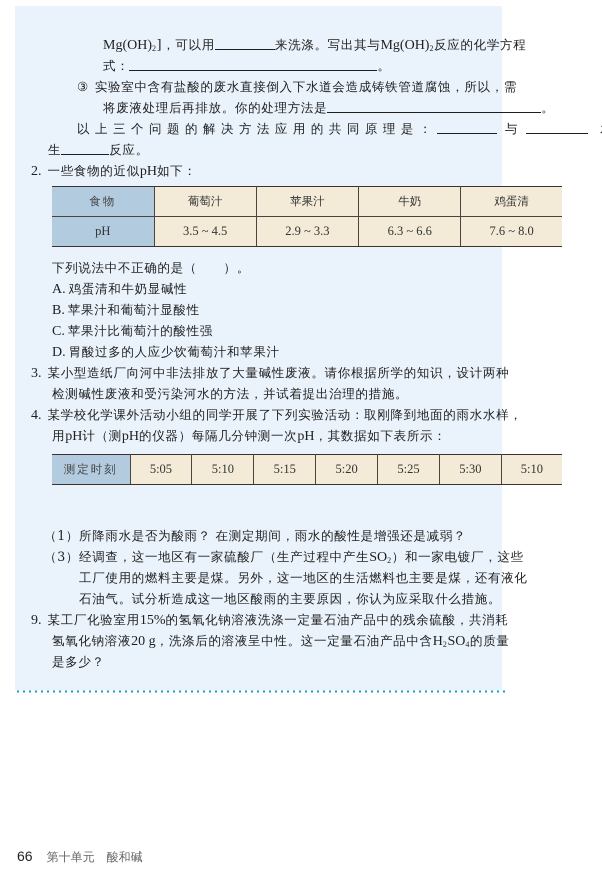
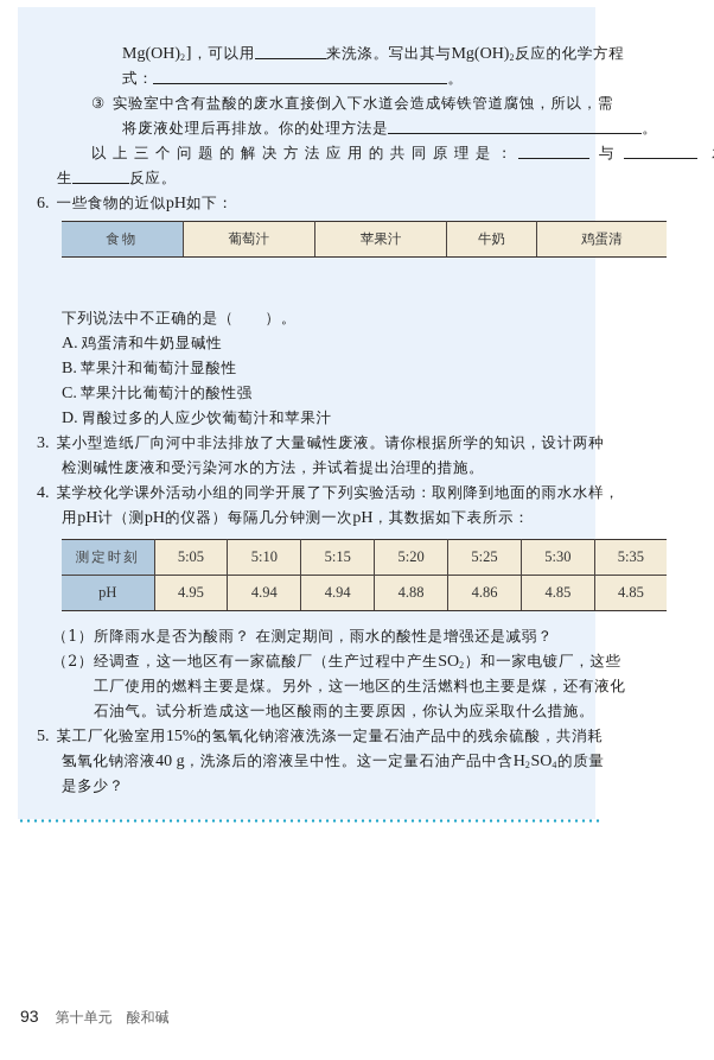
  Mg(OH)2]，可以用 来洗涤。写出其与Mg(OH)2反应的化学方程
  式： 。
  ③ 实验室中含有盐酸的废水直接倒入下水道会造成铸铁管道腐蚀，所以，需
  将废液处理后再排放。你的处理方法是 。
  以上三个问题的解决方法应用的共同原理是： 与
  生 反应。
- 2. 一些食物的近似pH如下：
+ 6. 一些食物的近似pH如下：
  食物	葡萄汁	苹果汁	牛奶	鸡蛋清
- pH	3.5 ~ 4.5	2.9 ~ 3.3	6.3 ~ 6.6	7.6 ~ 8.0
  下列说法中不正确的是（ ）。
  A. 鸡蛋清和牛奶显碱性
  B. 苹果汁和葡萄汁显酸性
  C. 苹果汁比葡萄汁的酸性强
  D. 胃酸过多的人应少饮葡萄汁和苹果汁
  3. 某小型造纸厂向河中非法排放了大量碱性废液。请你根据所学的知识，设计两种
  检测碱性废液和受污染河水的方法，并试着提出治理的措施。
  4. 某学校化学课外活动小组的同学开展了下列实验活动：取刚降到地面的雨水水样，
  用pH计（测pH的仪器）每隔几分钟测一次pH，其数据如下表所示：
- 测定时刻	5:05	5:10	5:15	5:20	5:25	5:30	5:10
+ 测定时刻	5:05	5:10	5:15	5:20	5:25	5:30	5:35
+ pH	4.95	4.94	4.94	4.88	4.86	4.85	4.85
  （1）所降雨水是否为酸雨？ 在测定期间，雨水的酸性是增强还是减弱？
- （3）经调查，这一地区有一家硫酸厂（生产过程中产生SO2）和一家电镀厂，这些
+ （2）经调查，这一地区有一家硫酸厂（生产过程中产生SO2）和一家电镀厂，这些
  工厂使用的燃料主要是煤。另外，这一地区的生活燃料也主要是煤，还有液化
  石油气。试分析造成这一地区酸雨的主要原因，你认为应采取什么措施。
- 9. 某工厂化验室用15%的氢氧化钠溶液洗涤一定量石油产品中的残余硫酸，共消耗
+ 5. 某工厂化验室用15%的氢氧化钠溶液洗涤一定量石油产品中的残余硫酸，共消耗
- 氢氧化钠溶液20 g，洗涤后的溶液呈中性。这一定量石油产品中含H2SO4的质量
+ 氢氧化钠溶液40 g，洗涤后的溶液呈中性。这一定量石油产品中含H2SO4的质量
  是多少？
- 66 第十单元 酸和碱
+ 93 第十单元 酸和碱
